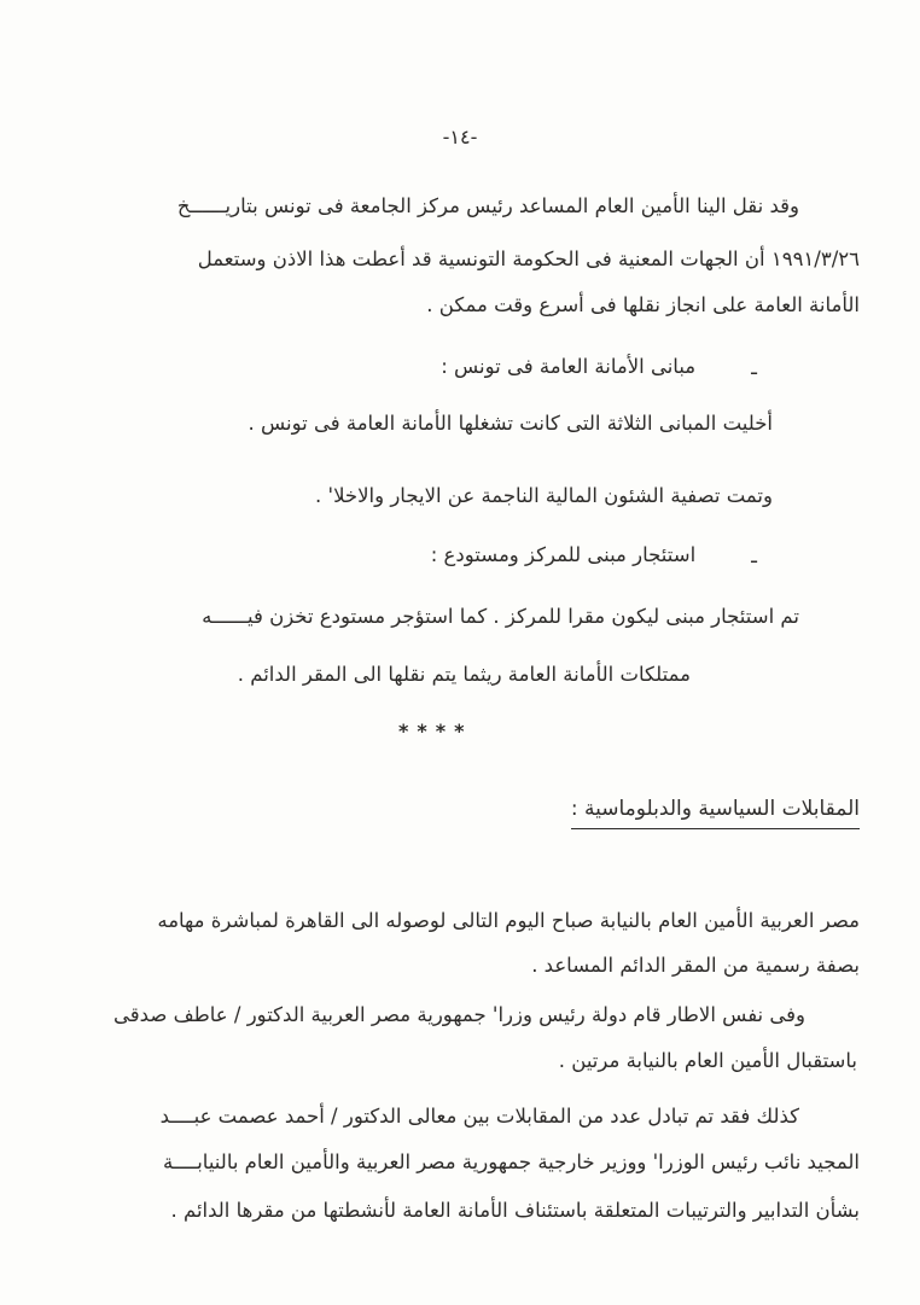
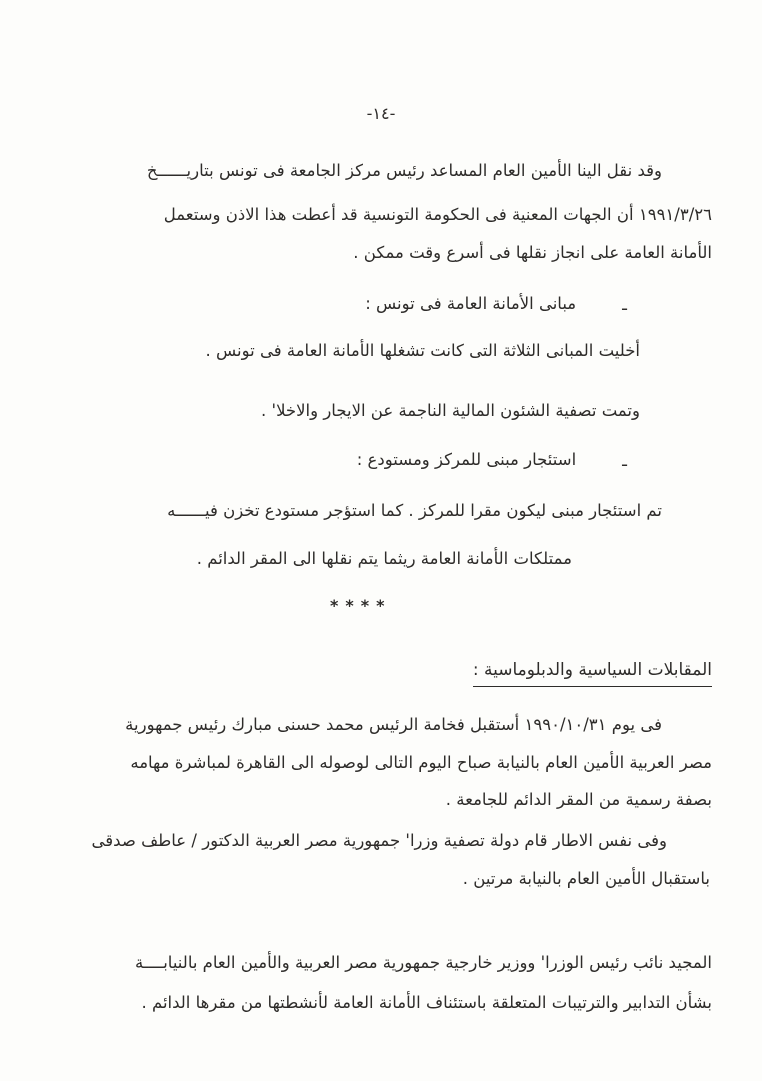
  -١٤-
  وقد نقل الينا الأمين العام المساعد رئيس مركز الجامعة فى تونس بتاريــــــخ
  ١٩٩١/٣/٢٦ أن الجهات المعنية فى الحكومة التونسية قد أعطت هذا الاذن وستعمل
  الأمانة العامة على انجاز نقلها فى أسرع وقت ممكن .
  ـمبانى الأمانة العامة فى تونس :
  أخليت المبانى الثلاثة التى كانت تشغلها الأمانة العامة فى تونس .
  وتمت تصفية الشئون المالية الناجمة عن الايجار والاخلا' .
  ـاستئجار مبنى للمركز ومستودع :
  تم استئجار مبنى ليكون مقرا للمركز . كما استؤجر مستودع تخزن فيــــــه
  ممتلكات الأمانة العامة ريثما يتم نقلها الى المقر الدائم .
  ****
  المقابلات السياسية والدبلوماسية :
+ فى يوم ١٩٩٠/١٠/٣١ أستقبل فخامة الرئيس محمد حسنى مبارك رئيس جمهورية
  مصر العربية الأمين العام بالنيابة صباح اليوم التالى لوصوله الى القاهرة لمباشرة مهامه
- بصفة رسمية من المقر الدائم المساعد .
+ بصفة رسمية من المقر الدائم للجامعة .
- وفى نفس الاطار قام دولة رئيس وزرا' جمهورية مصر العربية الدكتور / عاطف صدقى
+ وفى نفس الاطار قام دولة تصفية وزرا' جمهورية مصر العربية الدكتور / عاطف صدقى
  باستقبال الأمين العام بالنيابة مرتين .
- كذلك فقد تم تبادل عدد من المقابلات بين معالى الدكتور / أحمد عصمت عبــــد
  المجيد نائب رئيس الوزرا' ووزير خارجية جمهورية مصر العربية والأمين العام بالنيابــــة
  بشأن التدابير والترتيبات المتعلقة باستئناف الأمانة العامة لأنشطتها من مقرها الدائم .
